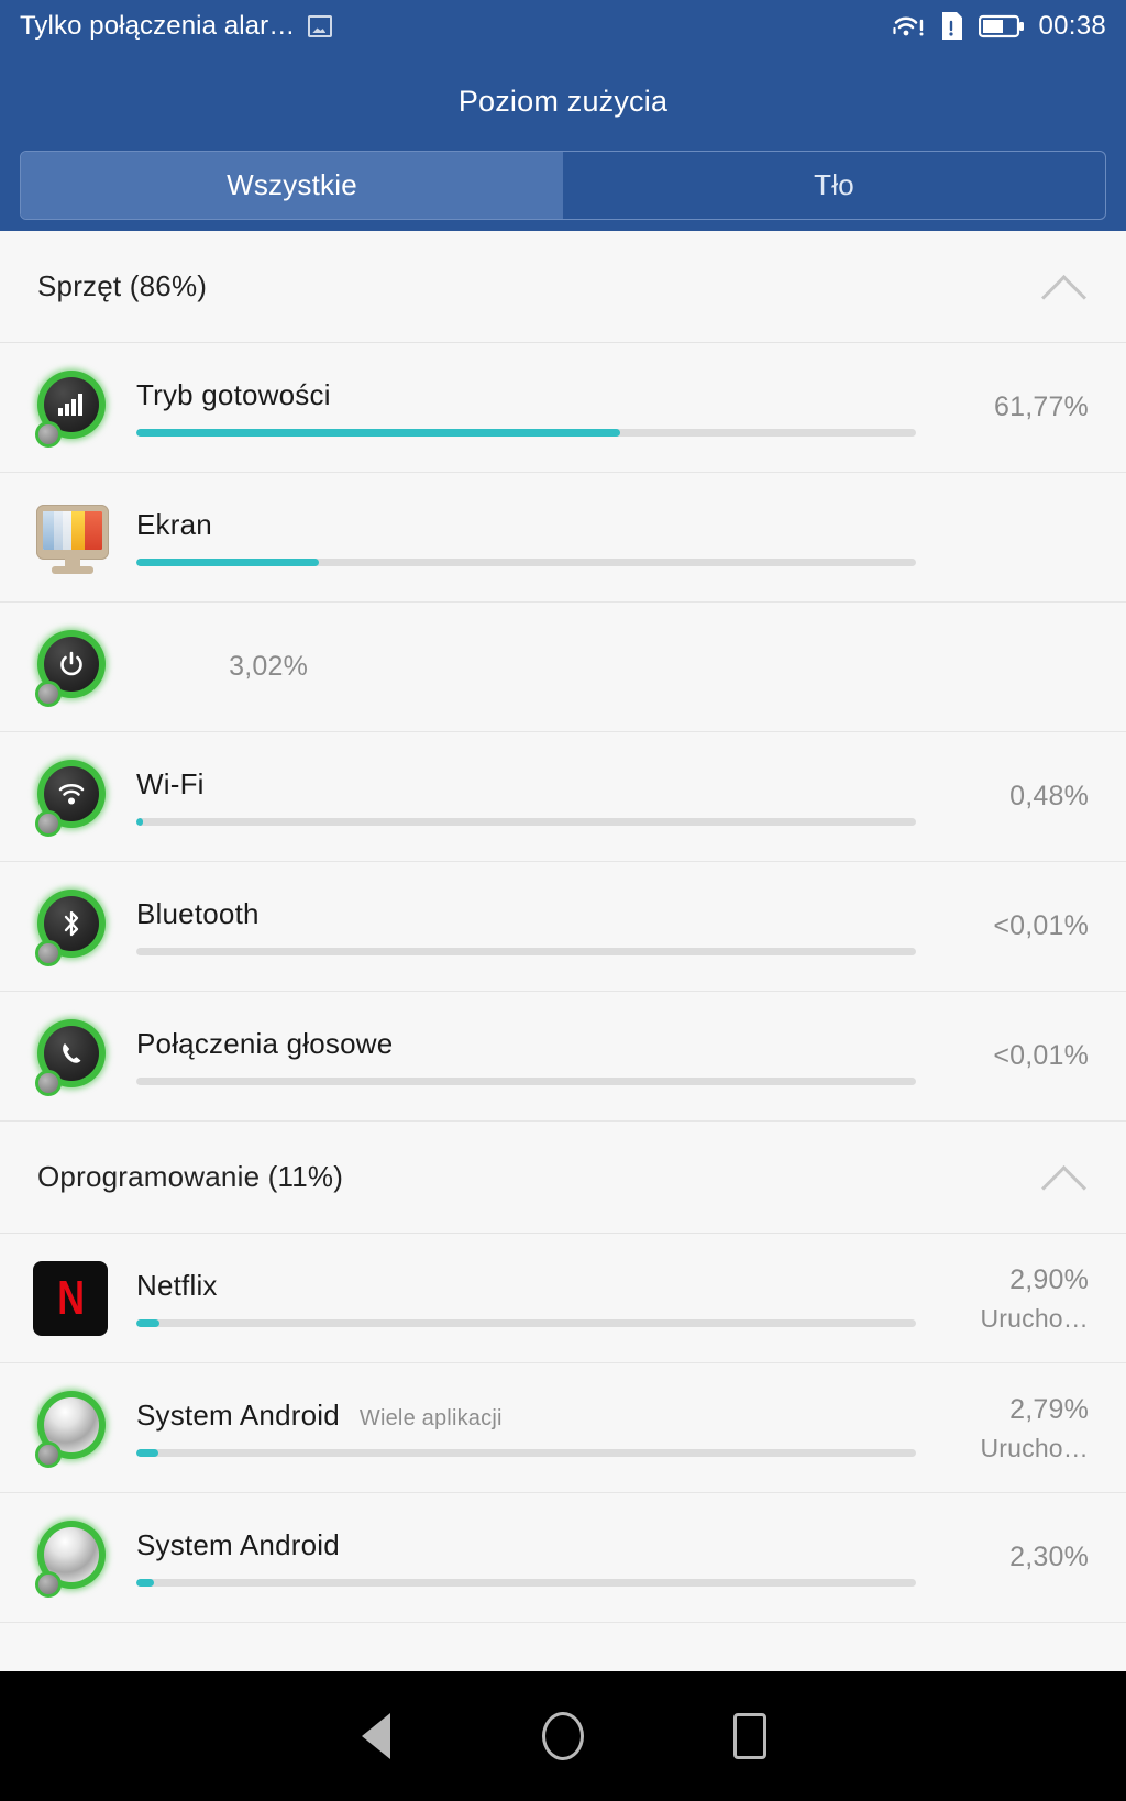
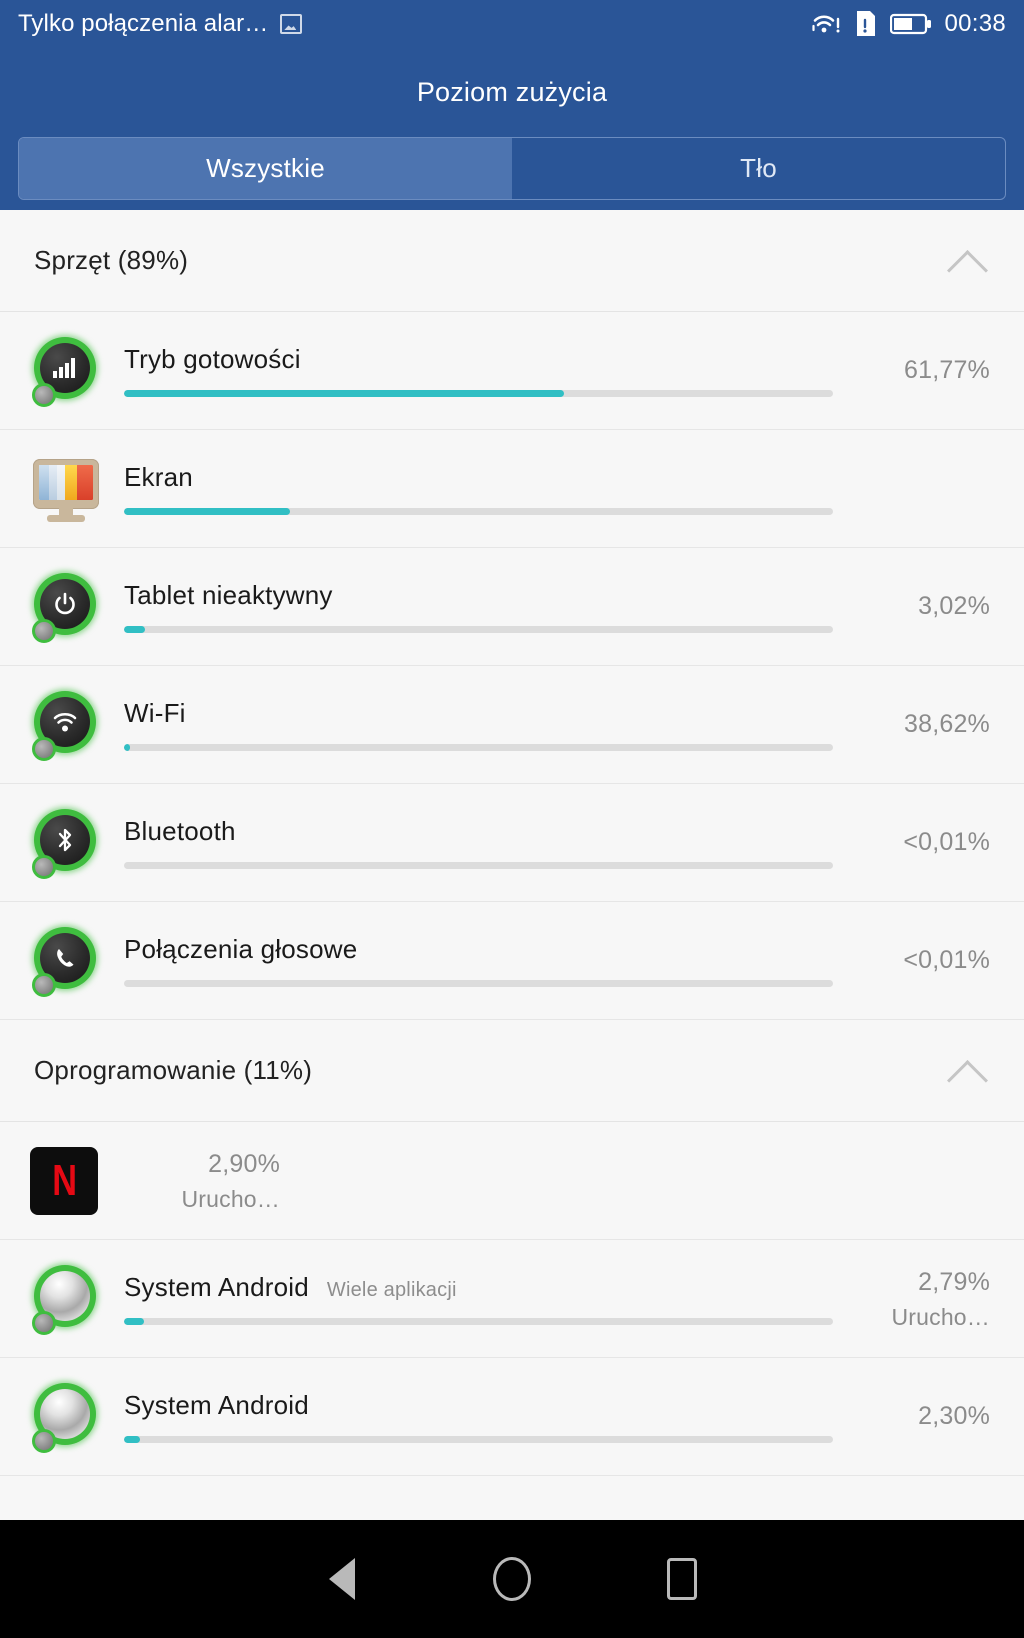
  Tylko połączenia alar…
  00:38
  Poziom zużycia
  Wszystkie
  Tło
- Sprzęt (86%)
+ Sprzęt (89%)
  Tryb gotowości
  61,77%
  Ekran
+ Tablet nieaktywny
  3,02%
  Wi-Fi
- 0,48%
+ 38,62%
  Bluetooth
  <0,01%
  Połączenia głosowe
  <0,01%
  Oprogramowanie (11%)
  N
- Netflix
  2,90%
  Urucho…
  System Android
  Wiele aplikacji
  2,79%
  Urucho…
  System Android
  2,30%
